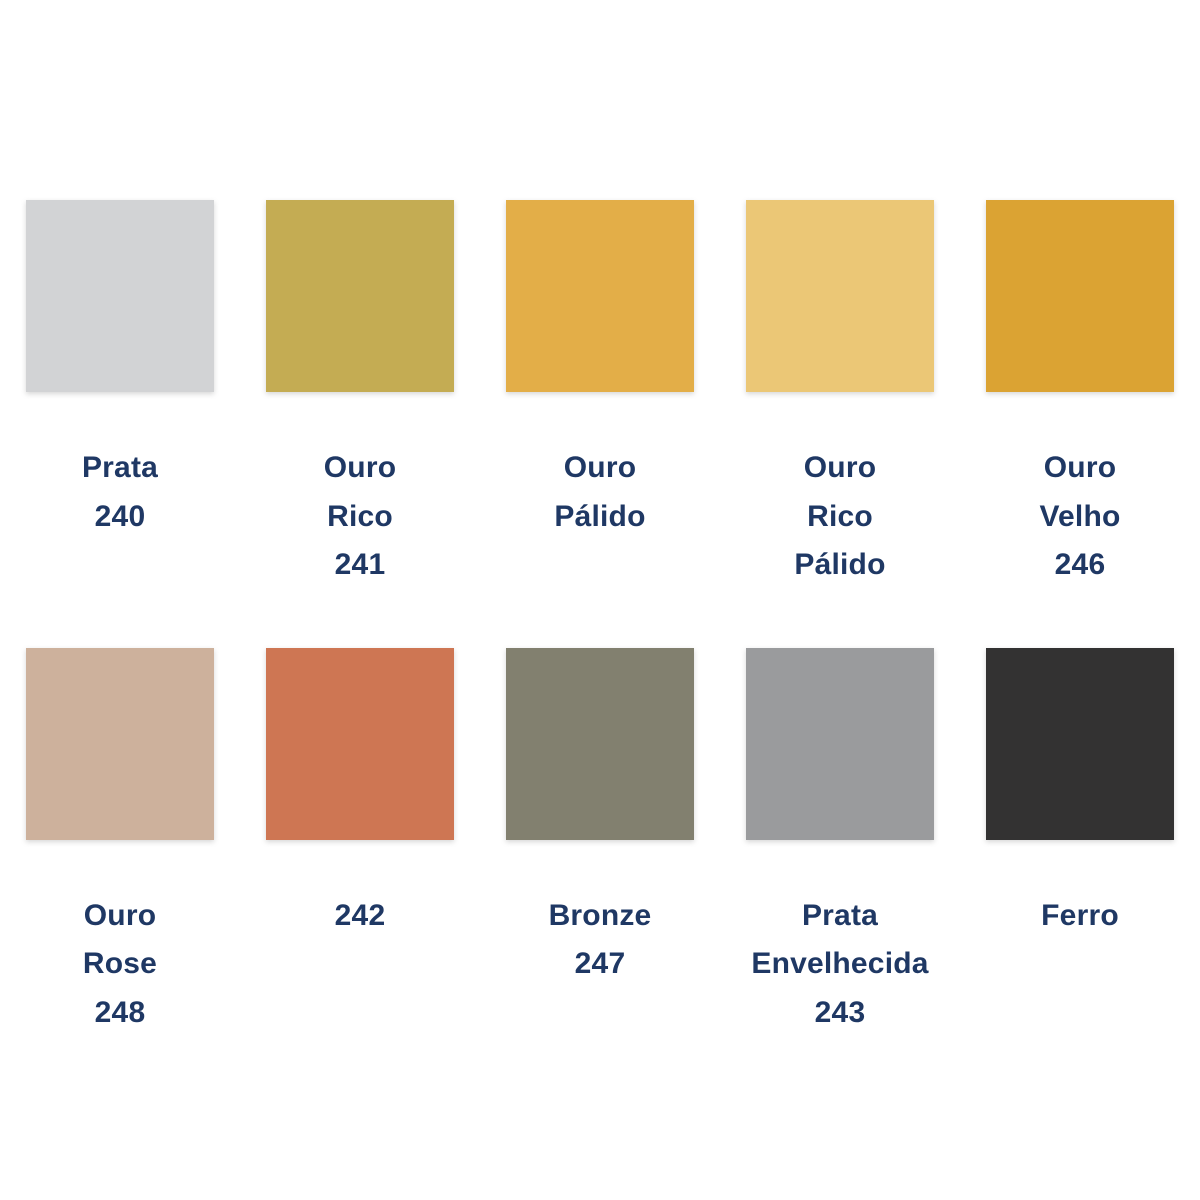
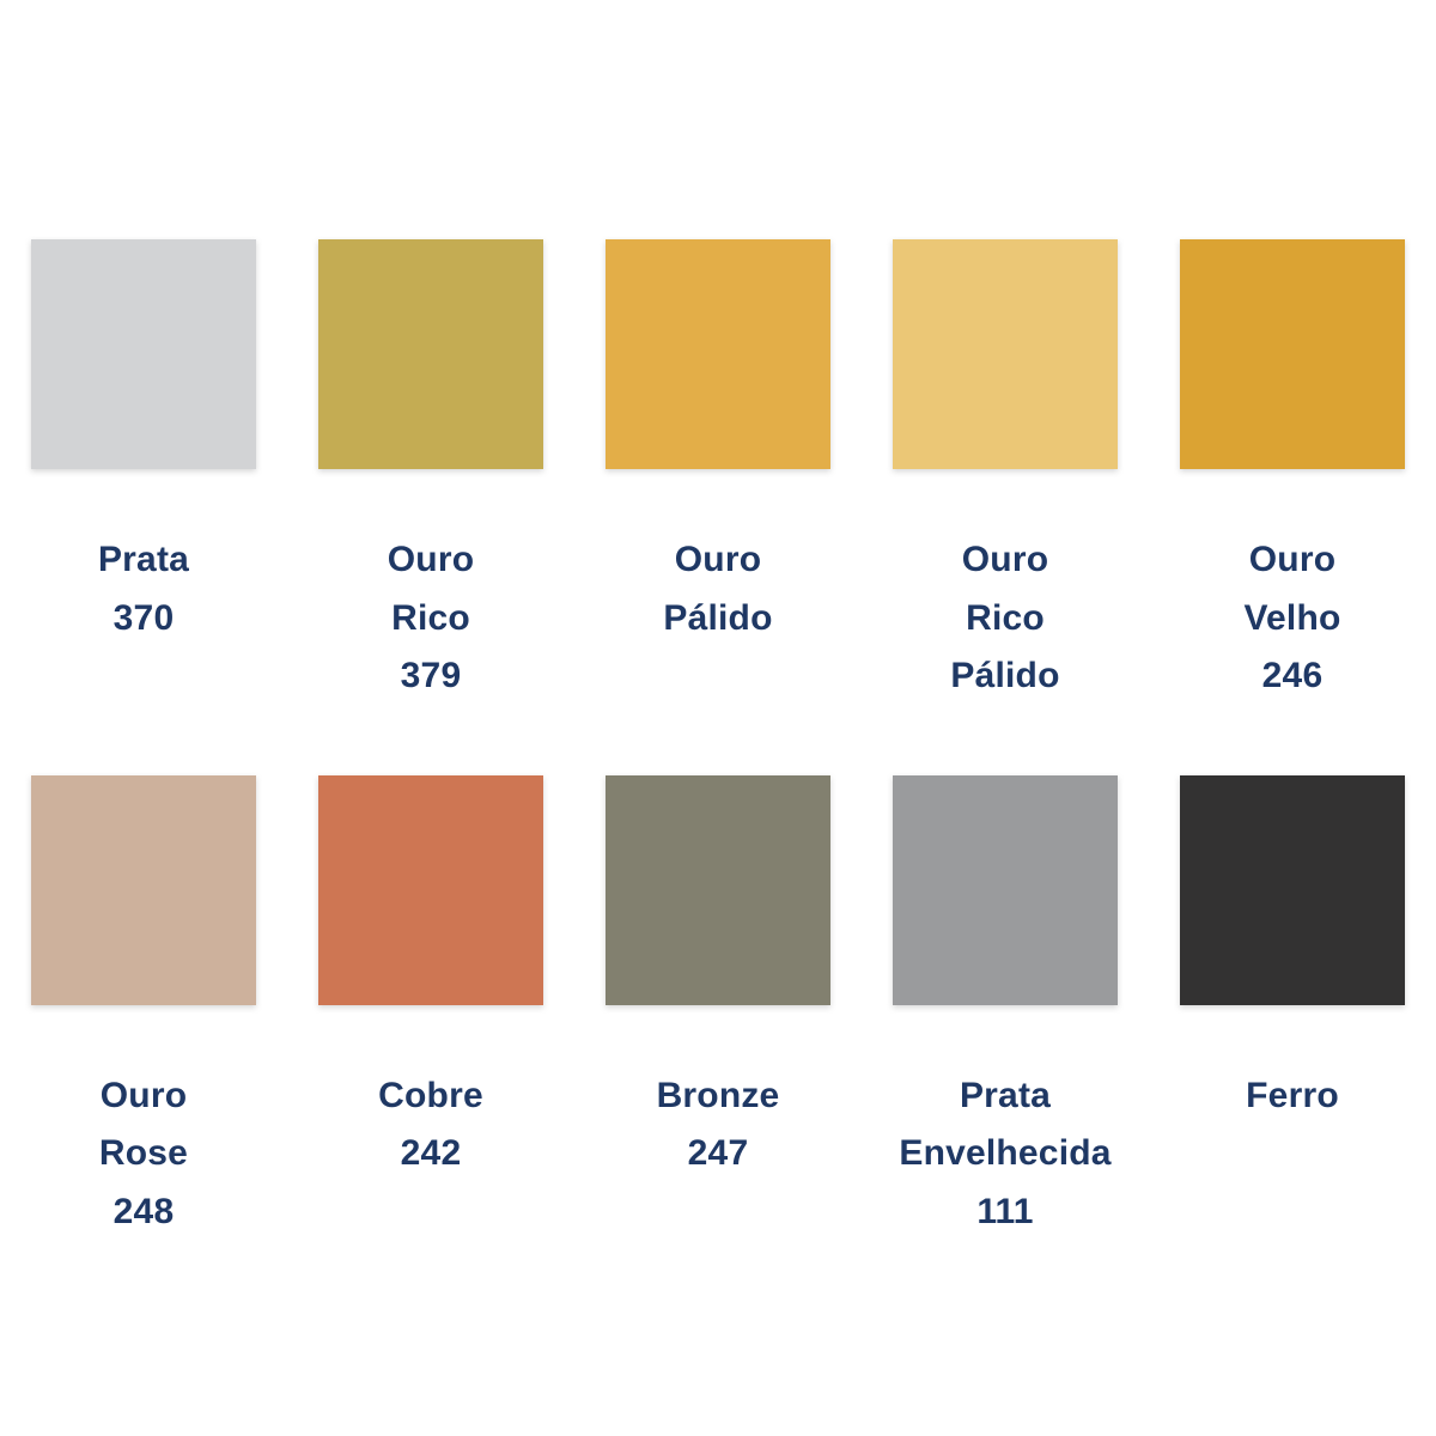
  Prata
- 240
+ 370
  Ouro
  Rico
- 241
+ 379
  Ouro
  Pálido
  Ouro
  Rico
  Pálido
  Ouro
  Velho
  246
  Ouro
  Rose
  248
+ Cobre
  242
  Bronze
  247
  Prata
  Envelhecida
- 243
+ 111
  Ferro
